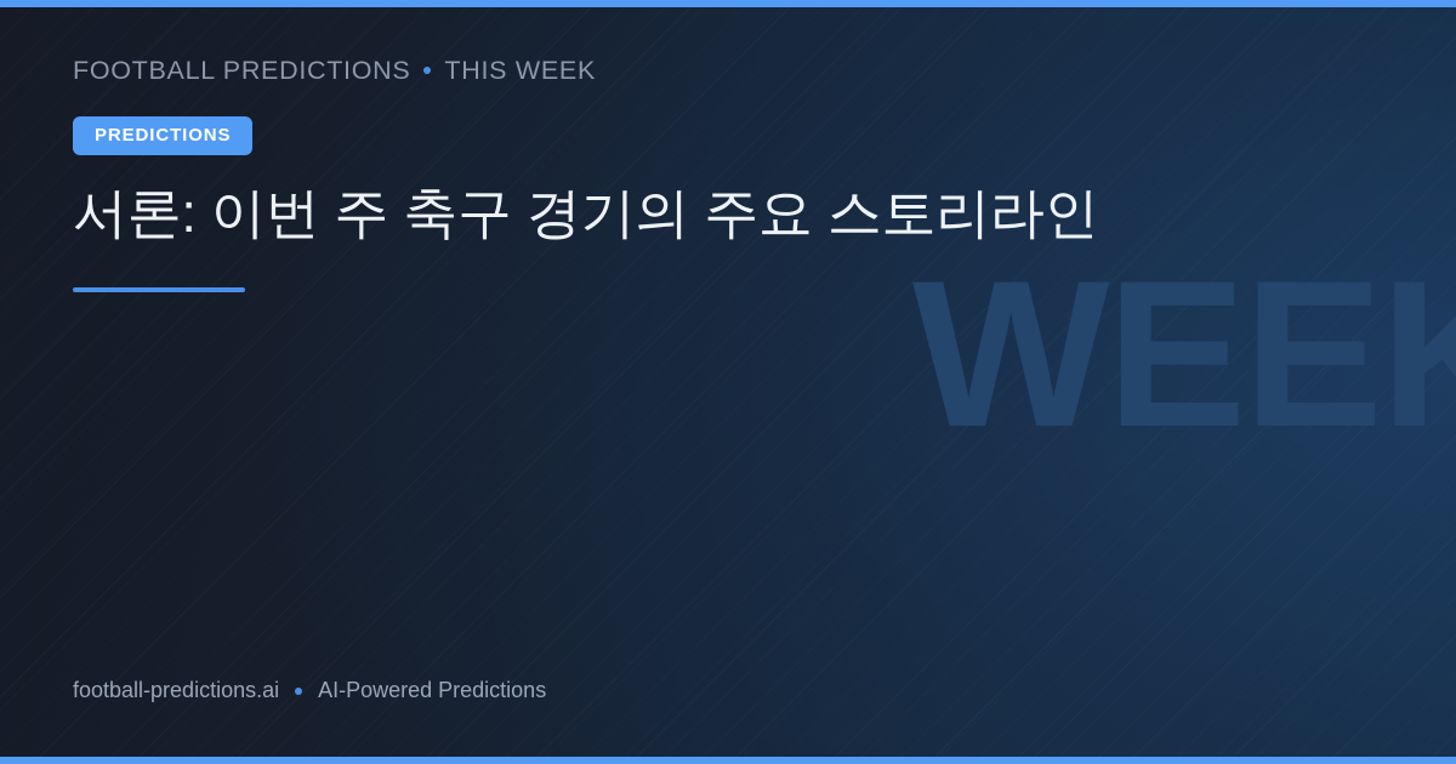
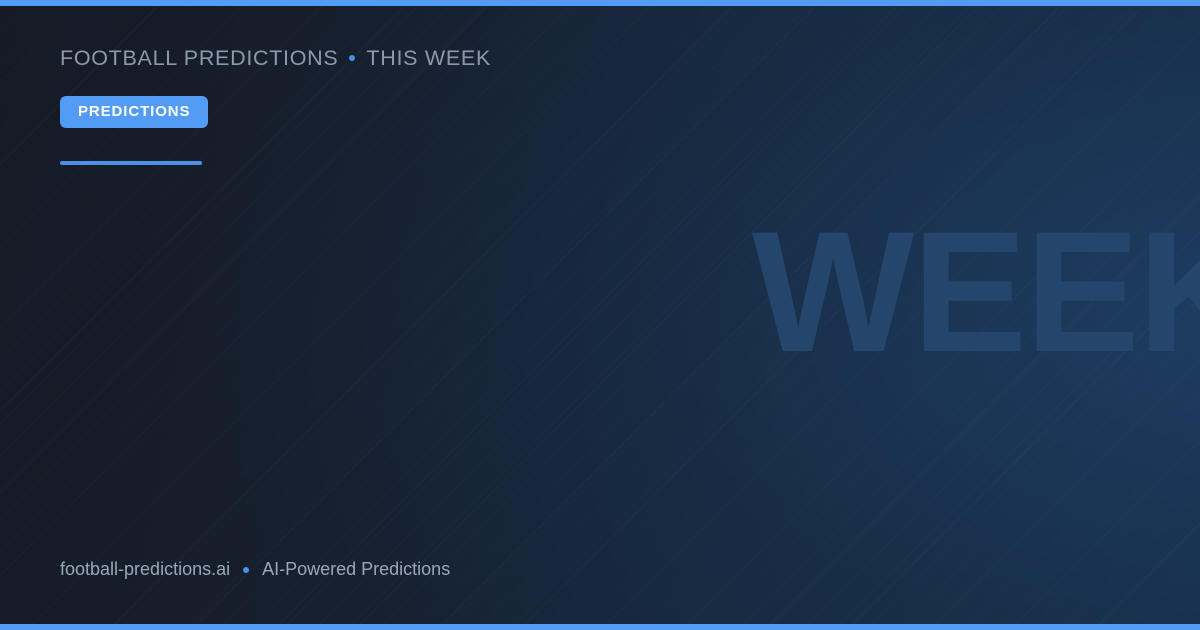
  WEEK
  FOOTBALL PREDICTIONS
  THIS WEEK
  PREDICTIONS
- 서론: 이번 주 축구 경기의 주요 스토리라인
  football-predictions.ai
  AI-Powered Predictions
